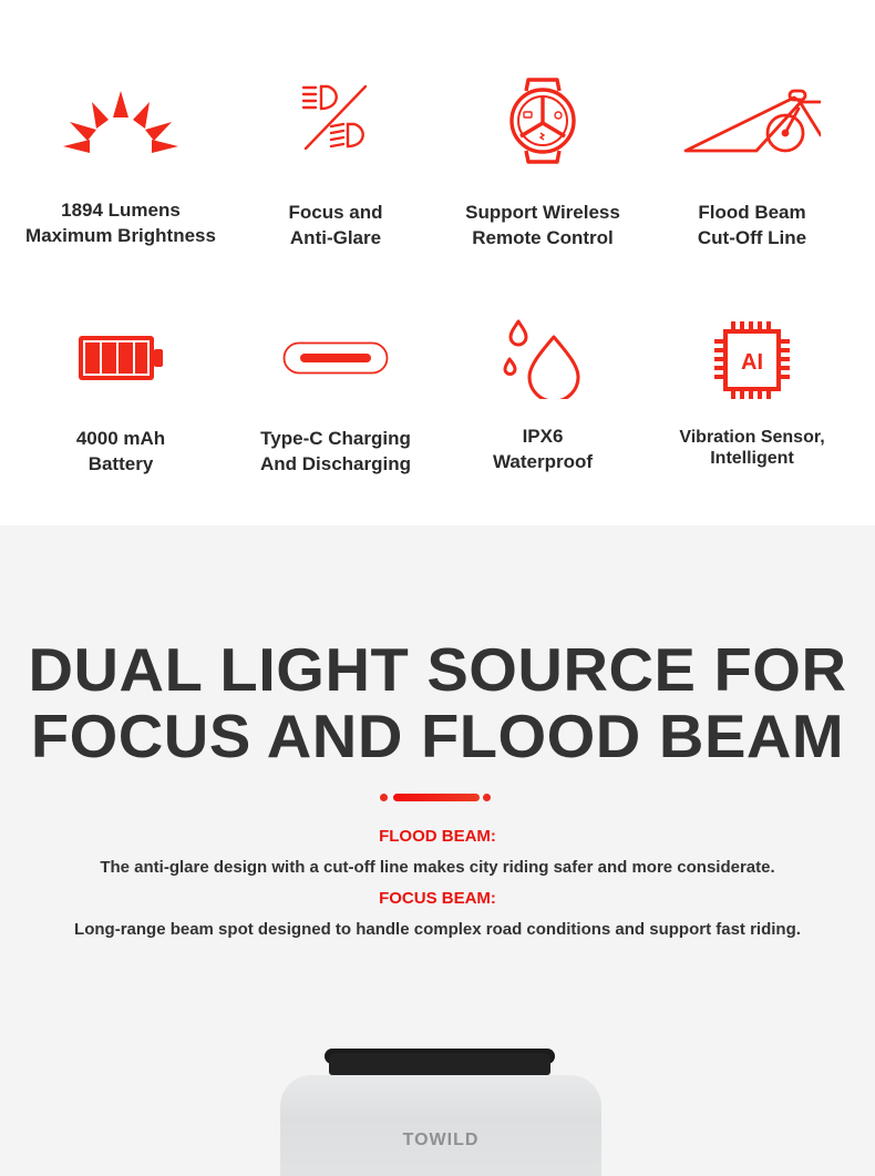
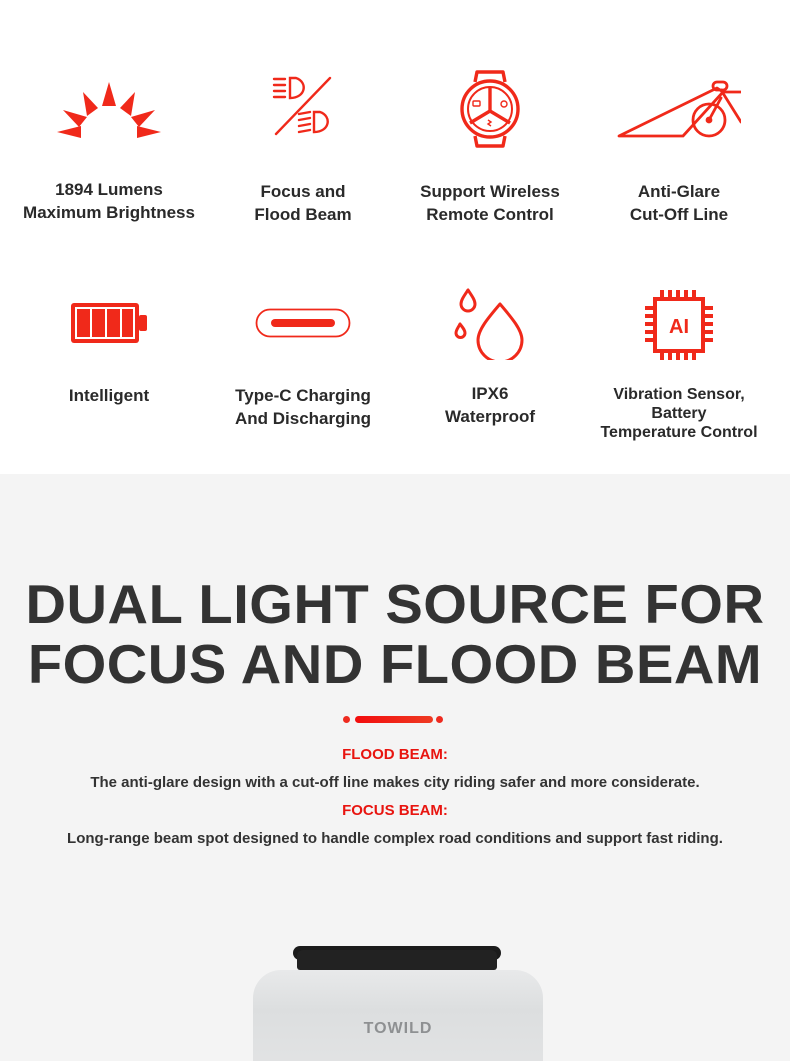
  1894 Lumens
  Maximum Brightness
  Focus and
- Anti-Glare
+ Flood Beam
  Support Wireless
  Remote Control
- Flood Beam
+ Anti-Glare
  Cut-Off Line
- 4000 mAh
- Battery
+ Intelligent
  Type-C Charging
  And Discharging
  IPX6
  Waterproof
  AI
  Vibration Sensor,
- Intelligent
+ Battery
+ Temperature Control
  DUAL LIGHT SOURCE FOR
  FOCUS AND FLOOD BEAM
  FLOOD BEAM:
  The anti-glare design with a cut-off line makes city riding safer and more considerate.
  FOCUS BEAM:
  Long-range beam spot designed to handle complex road conditions and support fast riding.
  TOWILD
